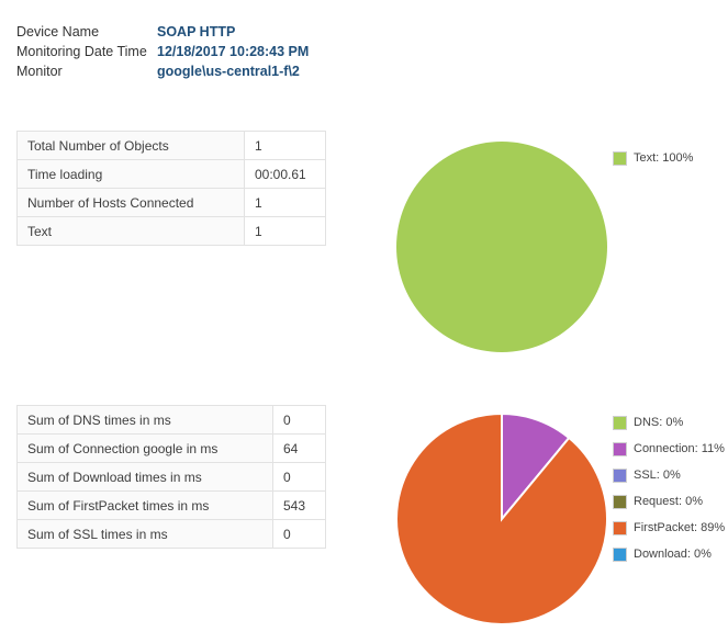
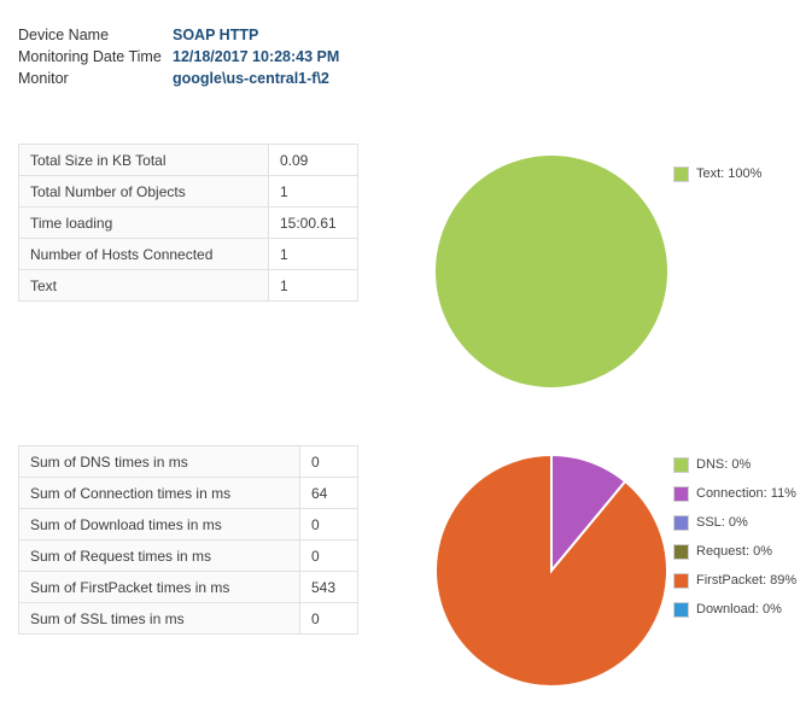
  Device Name
  SOAP HTTP
  Monitoring Date Time
  12/18/2017 10:28:43 PM
  Monitor
  google\us-central1-f\2
+ Total Size in KB Total	0.09
  Total Number of Objects	1
- Time loading	00:00.61
+ Time loading	15:00.61
  Number of Hosts Connected	1
  Text	1
  Sum of DNS times in ms	0
- Sum of Connection google in ms	64
+ Sum of Connection times in ms	64
  Sum of Download times in ms	0
+ Sum of Request times in ms	0
  Sum of FirstPacket times in ms	543
  Sum of SSL times in ms	0
  Text: 100%
  DNS: 0%
  Connection: 11%
  SSL: 0%
  Request: 0%
  FirstPacket: 89%
  Download: 0%
